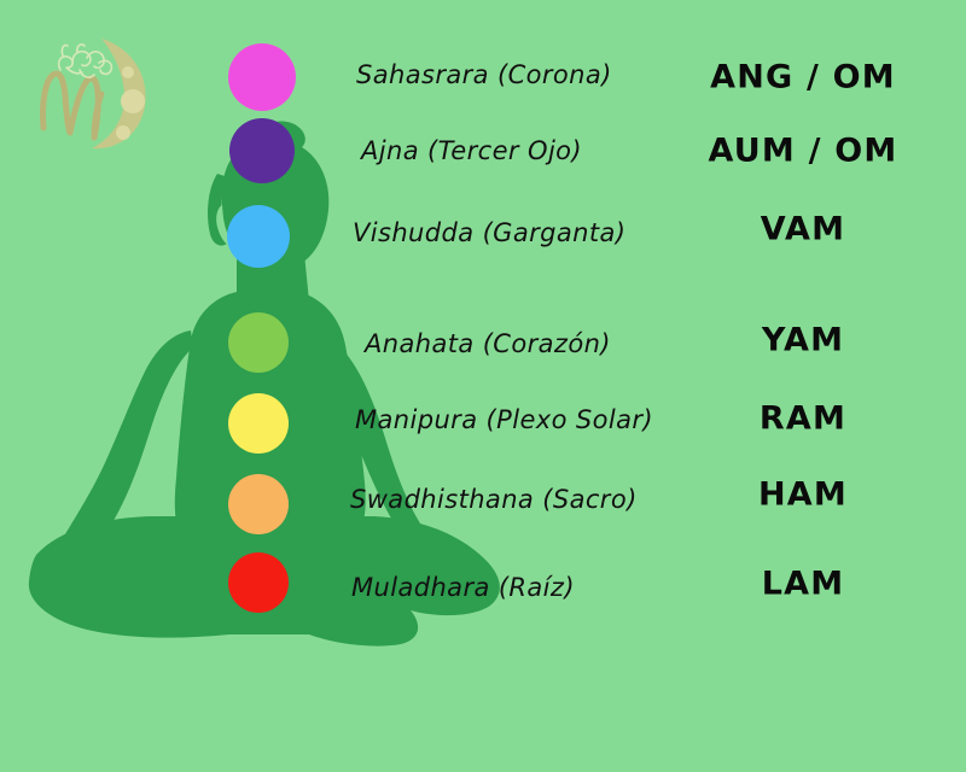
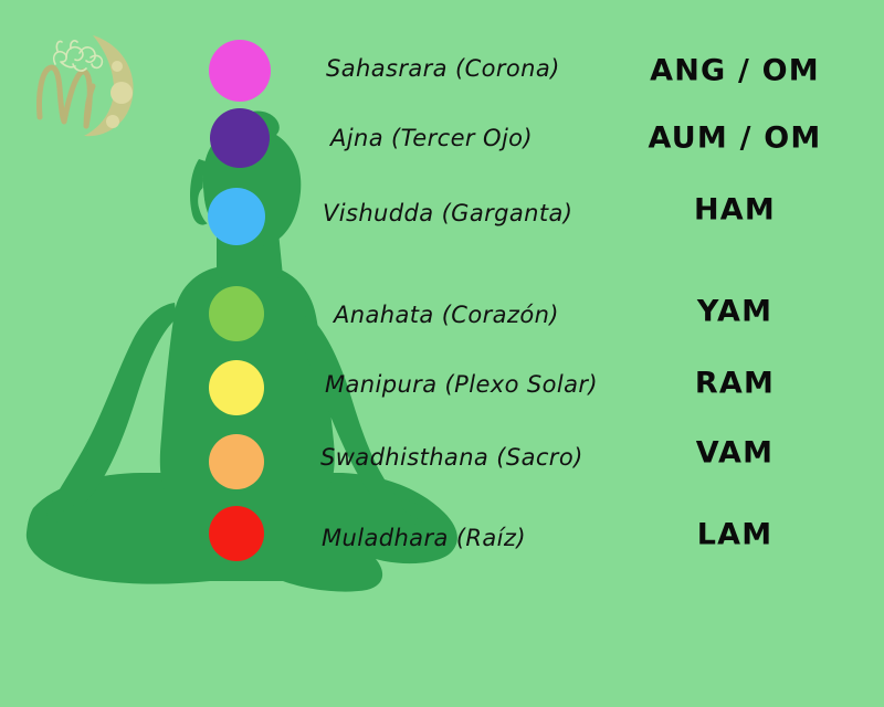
  Sahasrara (Corona)
  Ajna (Tercer Ojo)
  Vishudda (Garganta)
  Anahata (Corazón)
  Manipura (Plexo Solar)
  Swadhisthana (Sacro)
  Muladhara (Raíz)
  ANG / OM
  AUM / OM
- VAM
+ HAM
  YAM
  RAM
- HAM
+ VAM
  LAM
